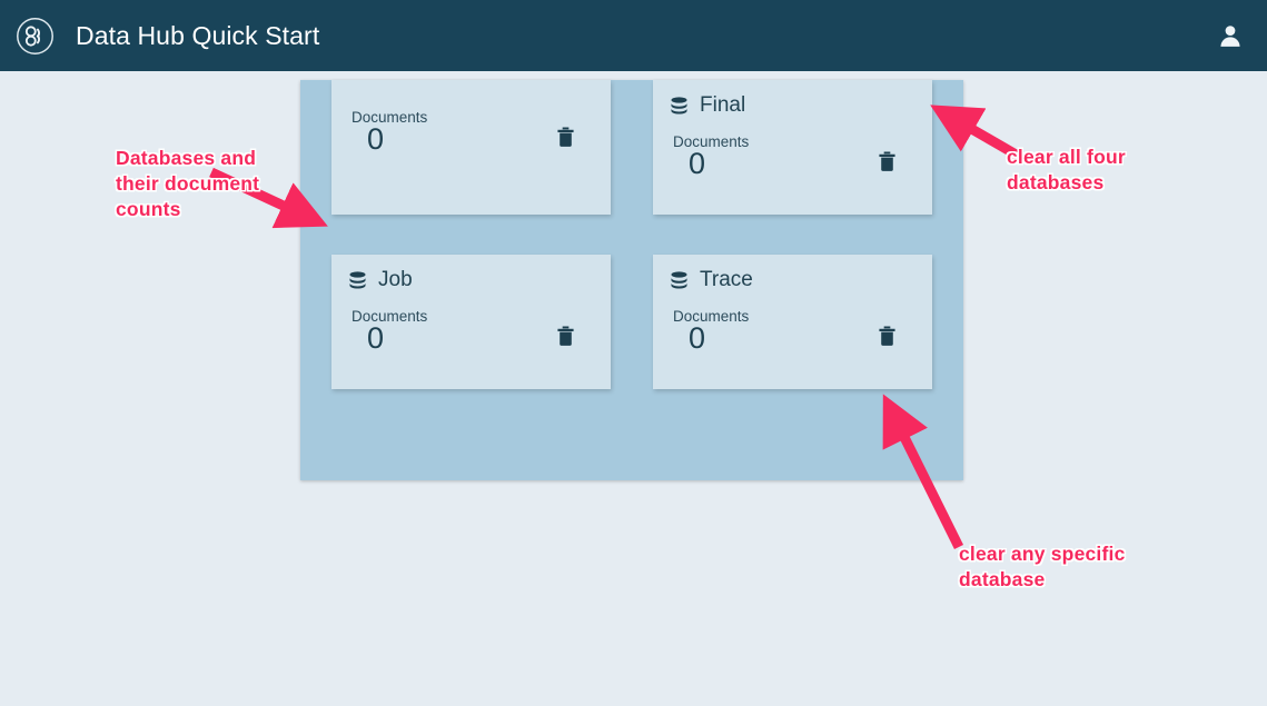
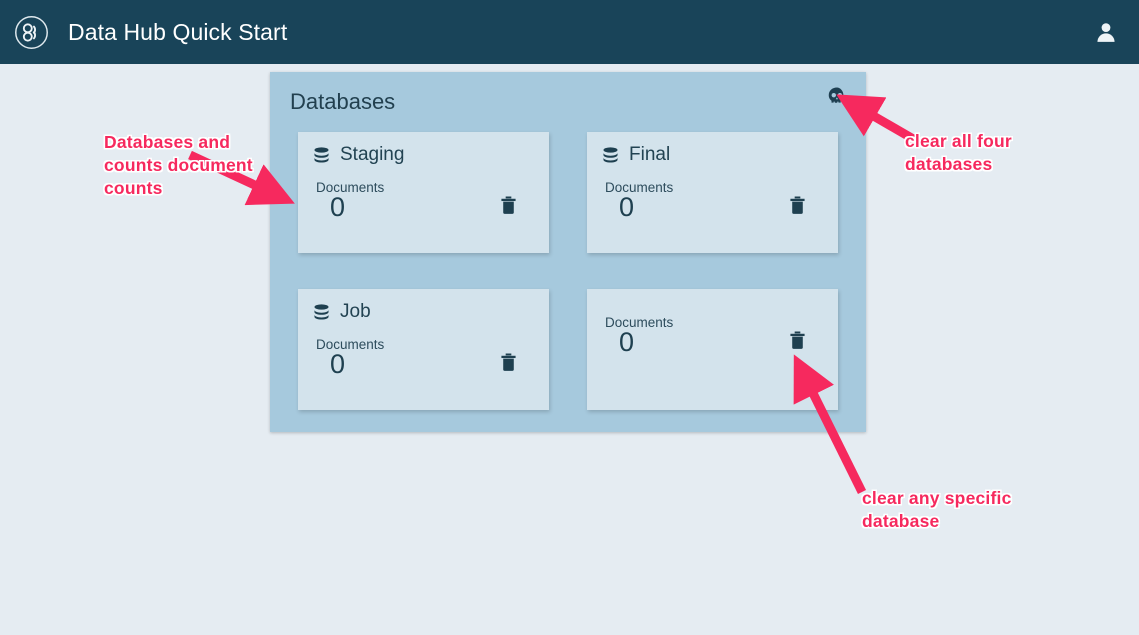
  Data Hub Quick Start
+ Databases
+ Staging
  Documents
  0
  Final
  Documents
  0
  Job
  Documents
  0
- Trace
  Documents
  0
- Databases and their document counts
+ Databases and counts document counts
  clear all four databases
  clear any specific database
